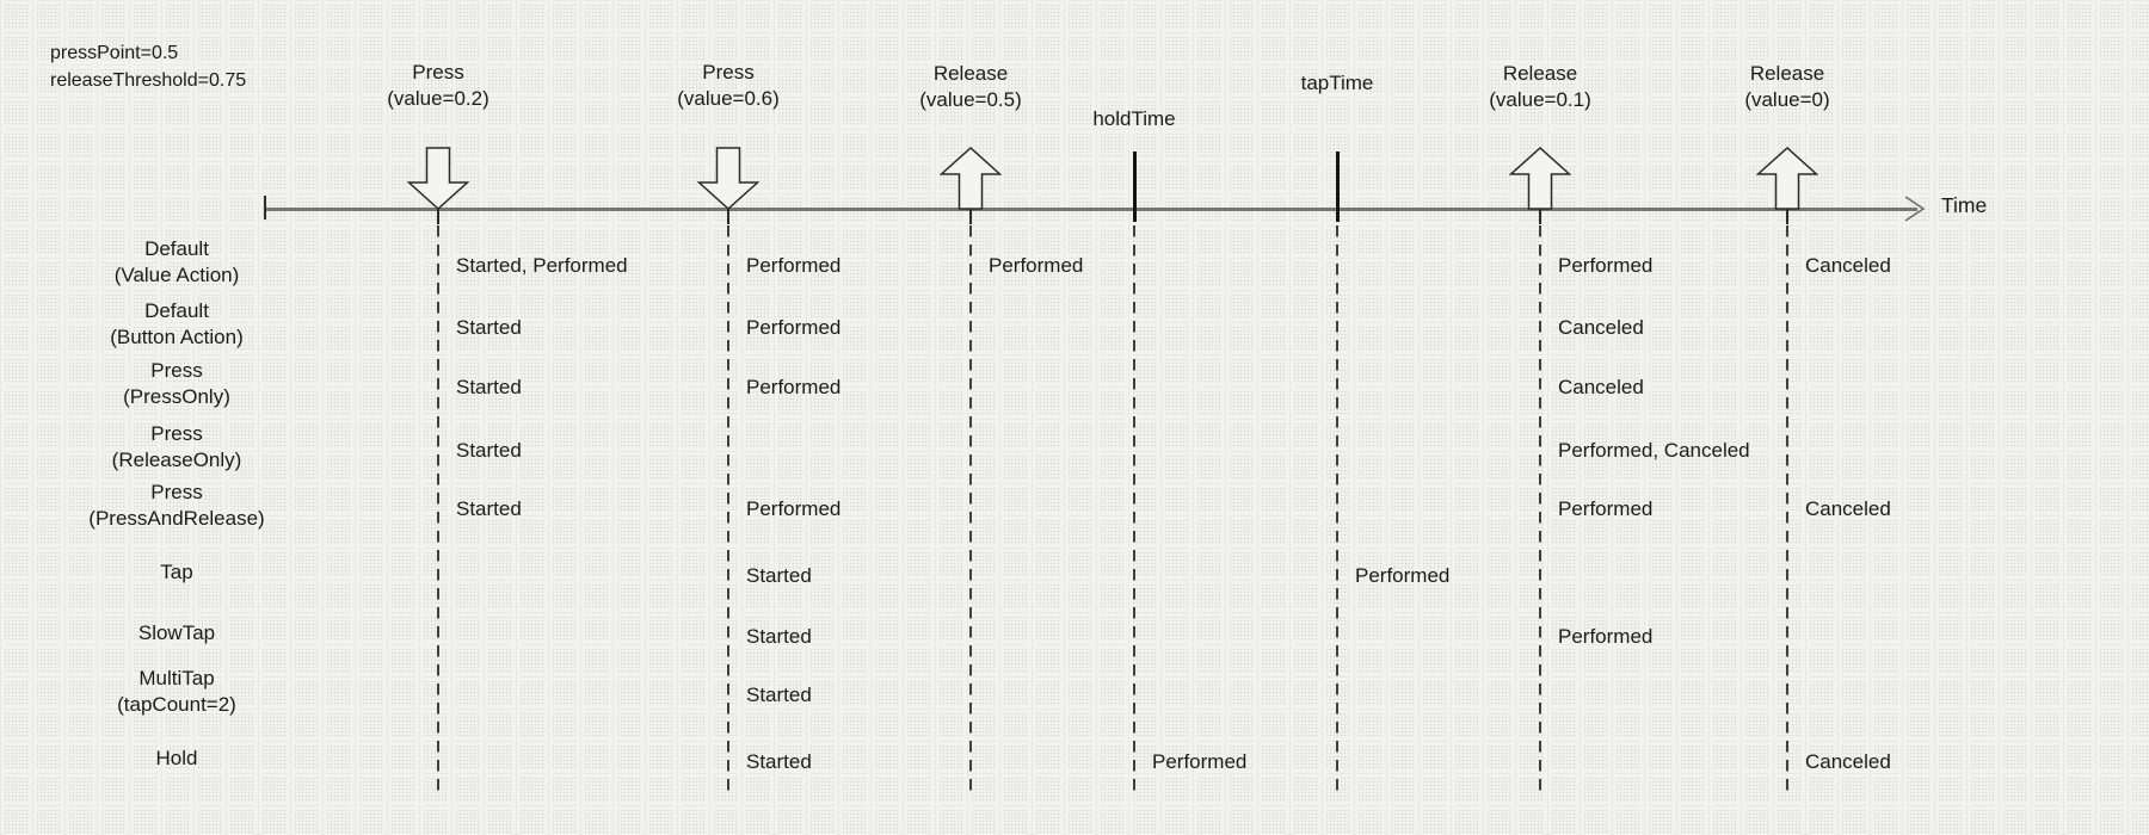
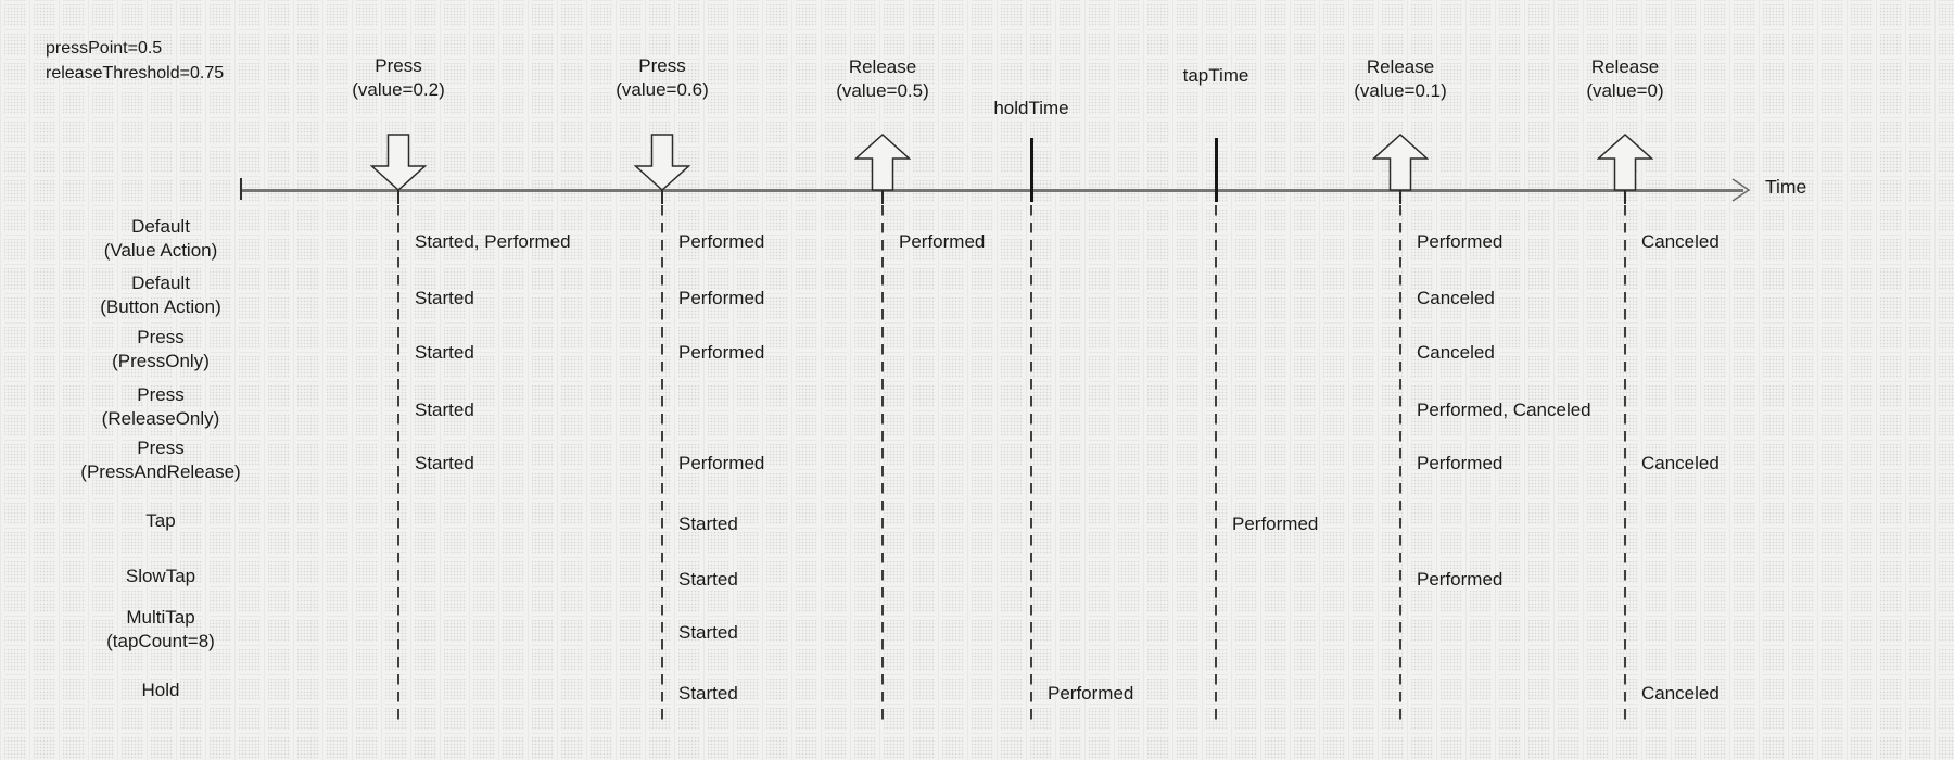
  pressPoint=0.5
  releaseThreshold=0.75
  Time
  Press
  (value=0.2)
  Press
  (value=0.6)
  Release
  (value=0.5)
  holdTime
  tapTime
  Release
  (value=0.1)
  Release
  (value=0)
  Default
  (Value Action)
  Started, Performed
  Performed
  Performed
  Performed
  Canceled
  Default
  (Button Action)
  Started
  Performed
  Canceled
  Press
  (PressOnly)
  Started
  Performed
  Canceled
  Press
  (ReleaseOnly)
  Started
  Performed, Canceled
  Press
  (PressAndRelease)
  Started
  Performed
  Performed
  Canceled
  Tap
  Started
  Performed
  SlowTap
  Started
  Performed
  MultiTap
- (tapCount=2)
+ (tapCount=8)
  Started
  Hold
  Started
  Performed
  Canceled
